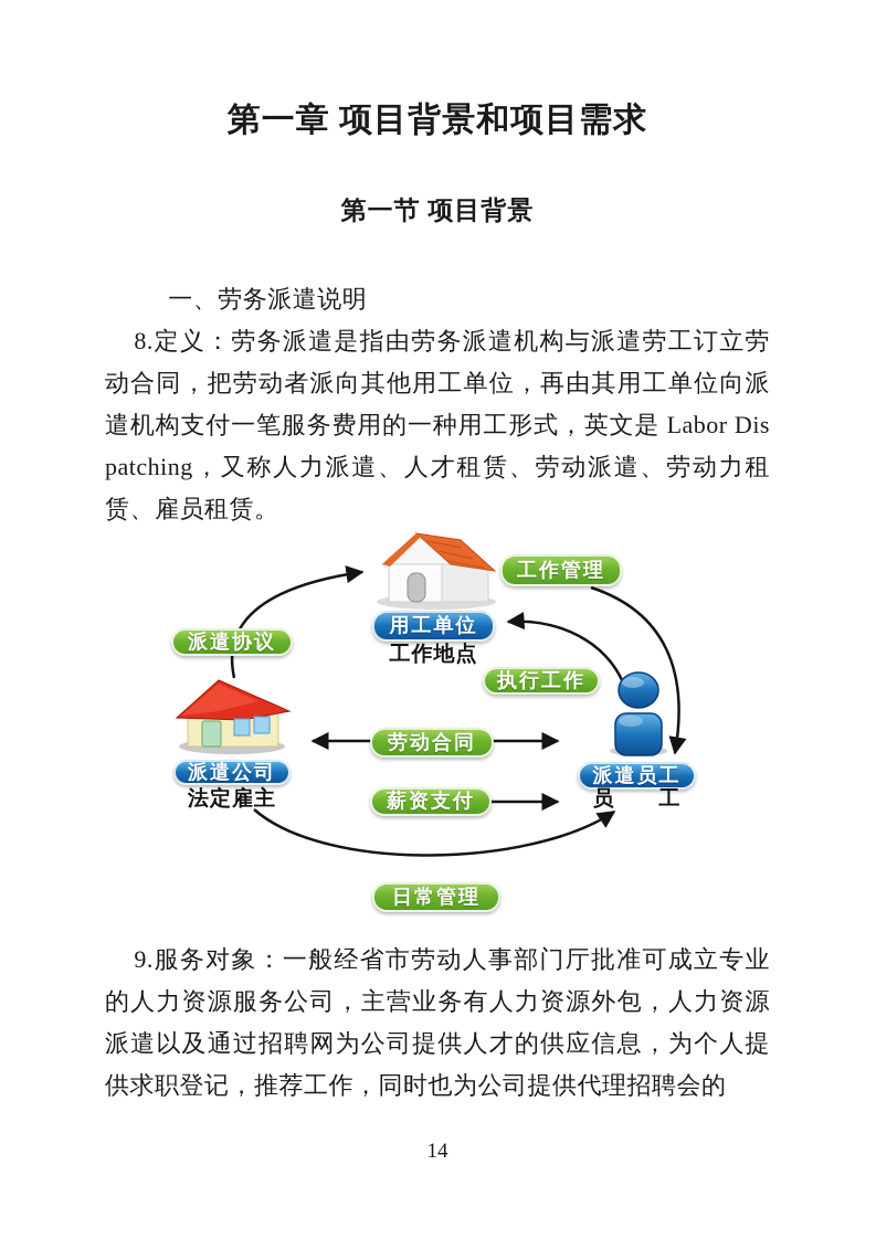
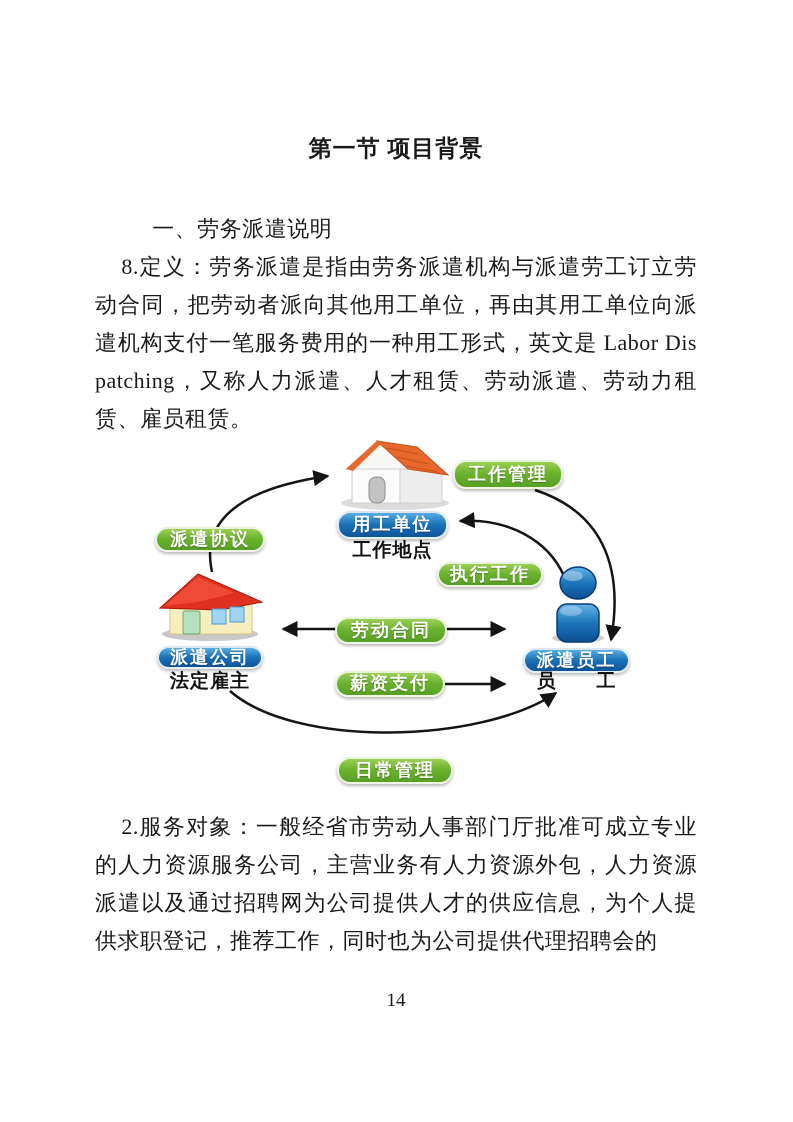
- 第一章 项目背景和项目需求
  第一节 项目背景
  一、劳务派遣说明
  8.定义：劳务派遣是指由劳务派遣机构与派遣劳工订立劳动合同，把劳动者派向其他用工单位，再由其用工单位向派遣机构支付一笔服务费用的一种用工形式，英文是 Labor Dispatching，又称人力派遣、人才租赁、劳动派遣、劳动力租赁、雇员租赁。
  派遣协议
  工作管理
  执行工作
  劳动合同
  薪资支付
  日常管理
  用工单位
  派遣公司
  派遣员工
  工作地点
  法定雇主
  员 工
- 9.服务对象：一般经省市劳动人事部门厅批准可成立专业的人力资源服务公司，主营业务有人力资源外包，人力资源派遣以及通过招聘网为公司提供人才的供应信息，为个人提供求职登记，推荐工作，同时也为公司提供代理招聘会的
+ 2.服务对象：一般经省市劳动人事部门厅批准可成立专业的人力资源服务公司，主营业务有人力资源外包，人力资源派遣以及通过招聘网为公司提供人才的供应信息，为个人提供求职登记，推荐工作，同时也为公司提供代理招聘会的
  14
